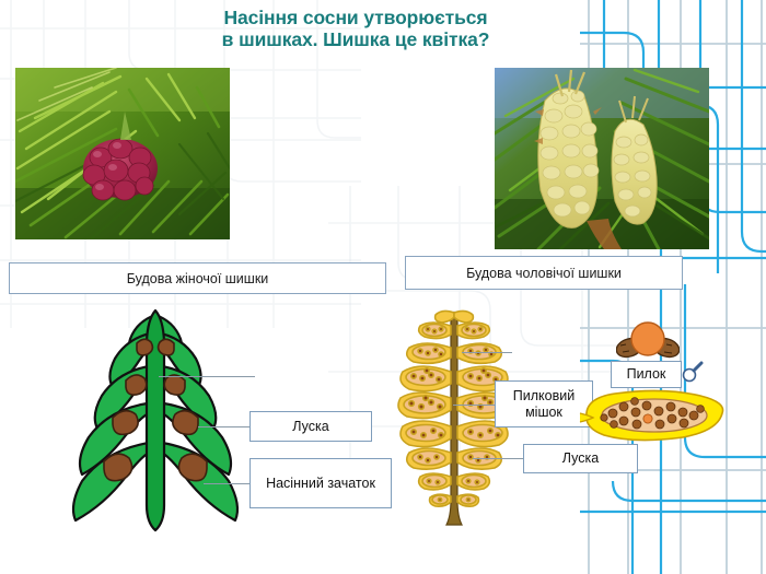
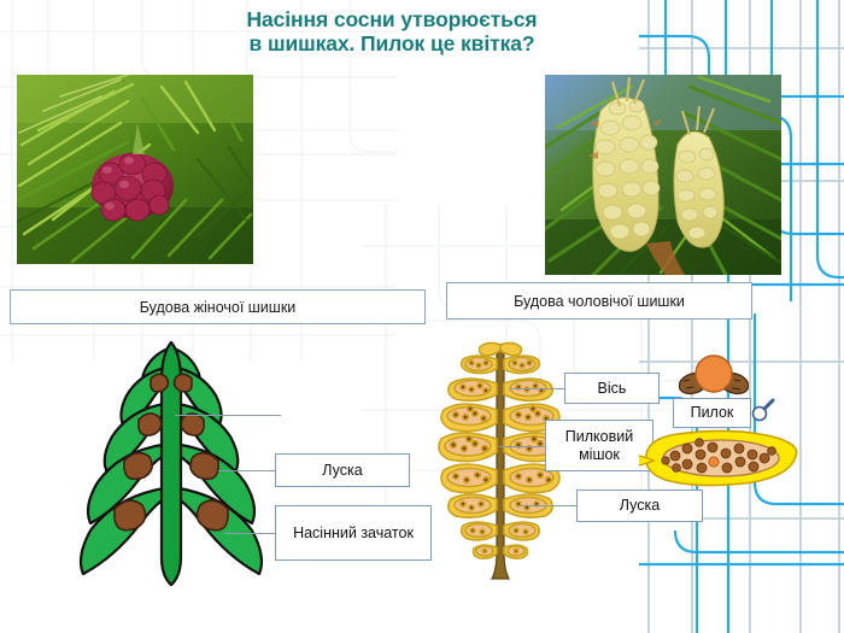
- Насіння сосни утворюється в шишках. Шишка це квітка?
+ Насіння сосни утворюється в шишках. Пилок це квітка?
  Будова жіночої шишки
  Будова чоловічої шишки
  Луска
  Насінний зачаток
+ Вісь
  Пилок
  Пилковий мішок
  Луска
